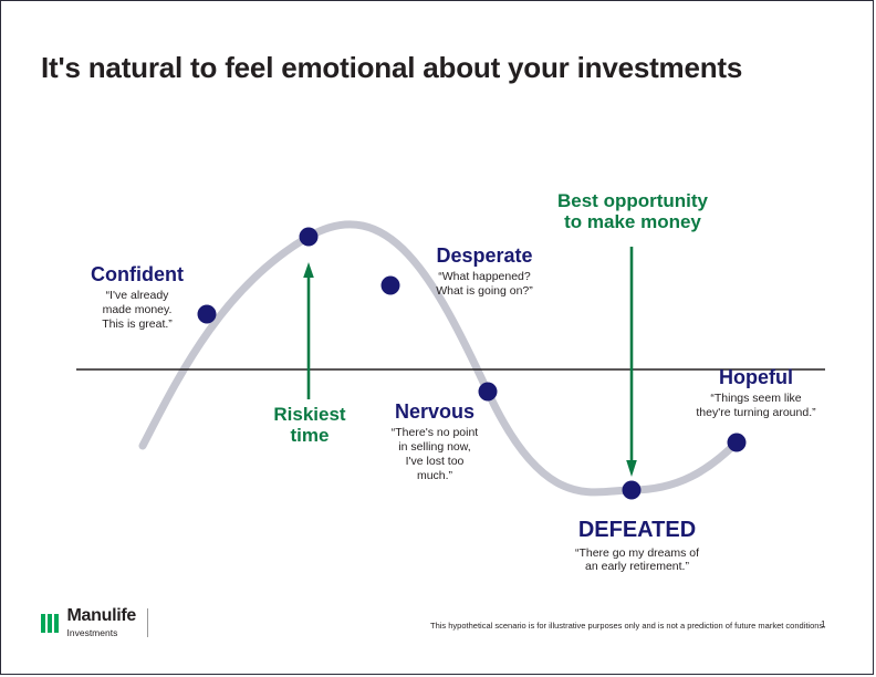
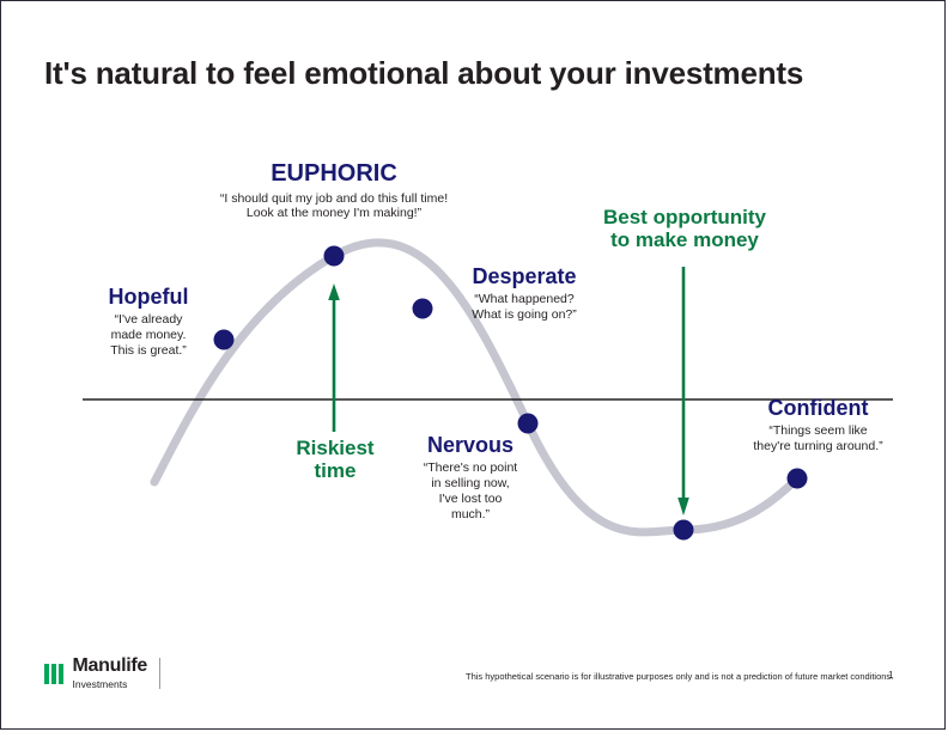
  It's natural to feel emotional about your investments
- Confident
+ Hopeful
  “I've already
  made money.
  This is great.”
+ EUPHORIC
+ “I should quit my job and do this full time!
+ Look at the money I'm making!”
  Desperate
  “What happened?
  What is going on?”
  Nervous
  “There's no point
  in selling now,
  I've lost too
  much.”
- DEFEATED
- “There go my dreams of
- an early retirement.”
- Hopeful
+ Confident
  “Things seem like
  they're turning around.”
  Riskiest
  time
  Best opportunity
  to make money
  Manulife
  Investments
  This hypothetical scenario is for illustrative purposes only and is not a prediction of future market conditions.
  1
